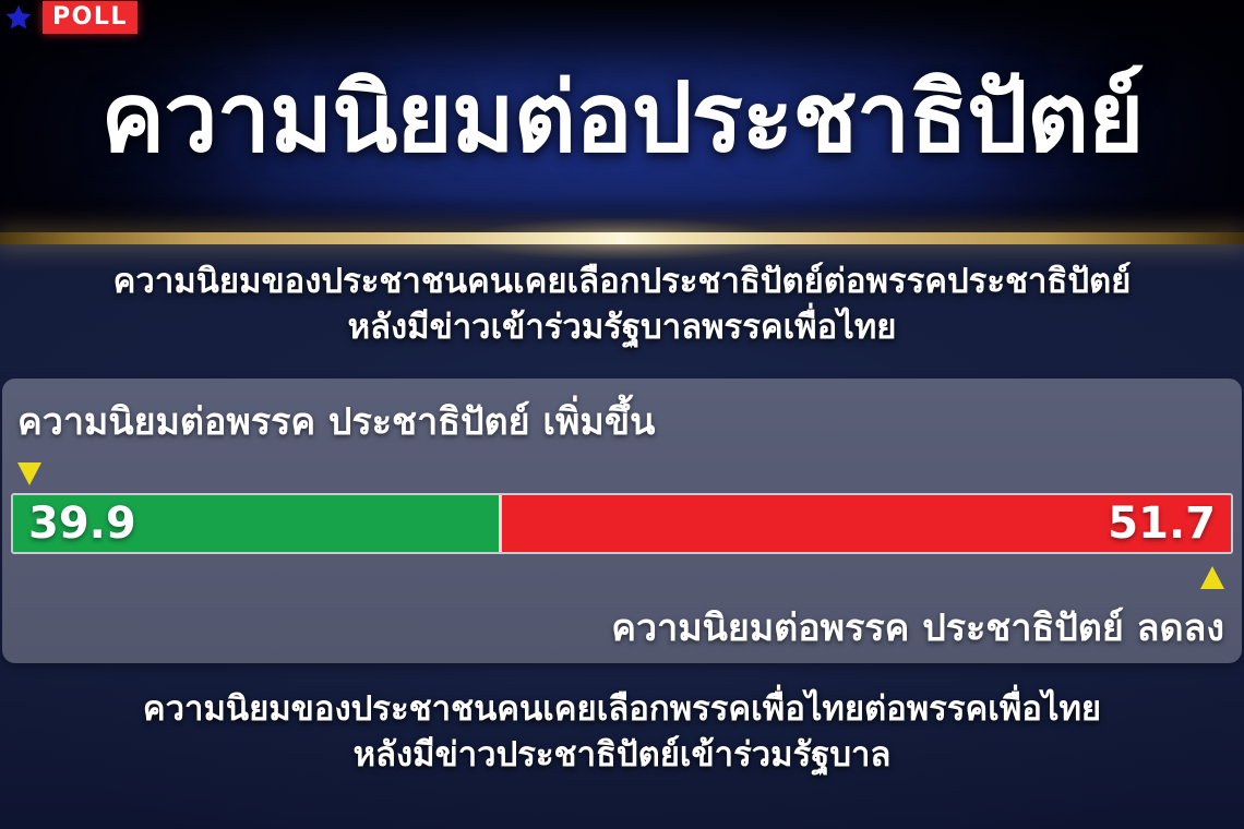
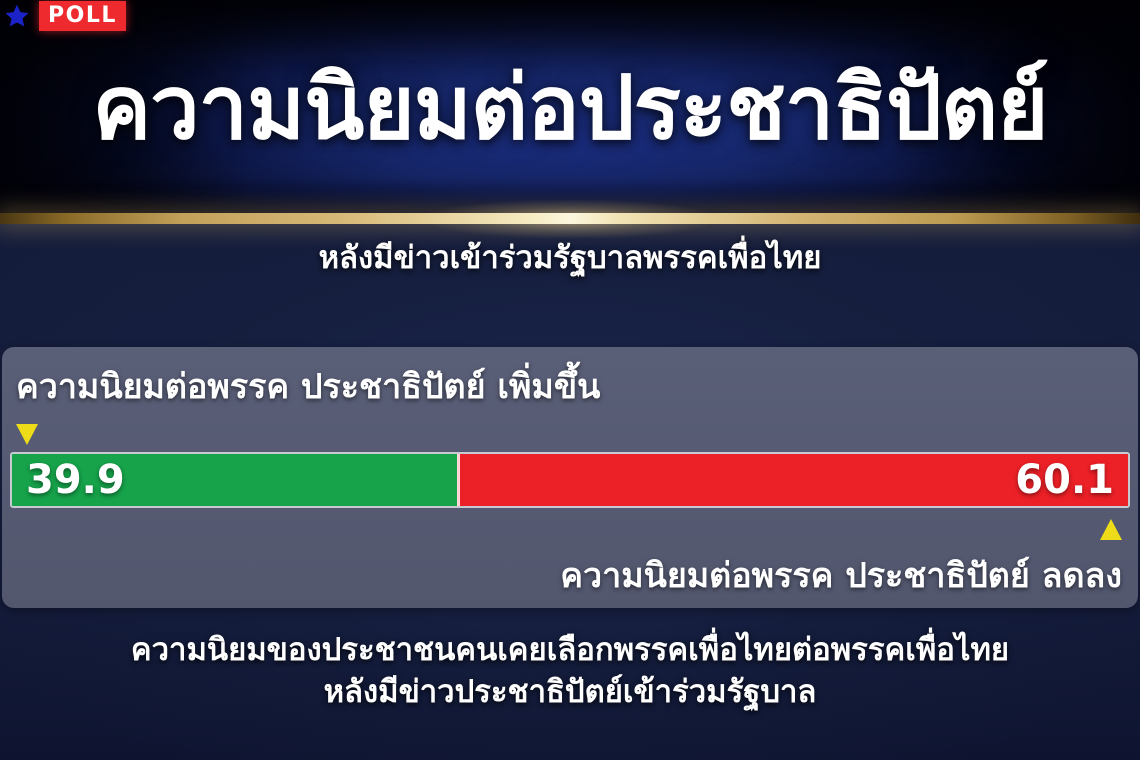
  POLL
  ความนิยมต่อประชาธิปัตย์
- ความนิยมของประชาชนคนเคยเลือกประชาธิปัตย์ต่อพรรคประชาธิปัตย์
  หลังมีข่าวเข้าร่วมรัฐบาลพรรคเพื่อไทย
  ความนิยมต่อพรรค ประชาธิปัตย์ เพิ่มขึ้น
  39.9
- 51.7
+ 60.1
  ความนิยมต่อพรรค ประชาธิปัตย์ ลดลง
  ความนิยมของประชาชนคนเคยเลือกพรรคเพื่อไทยต่อพรรคเพื่อไทย
  หลังมีข่าวประชาธิปัตย์เข้าร่วมรัฐบาล
